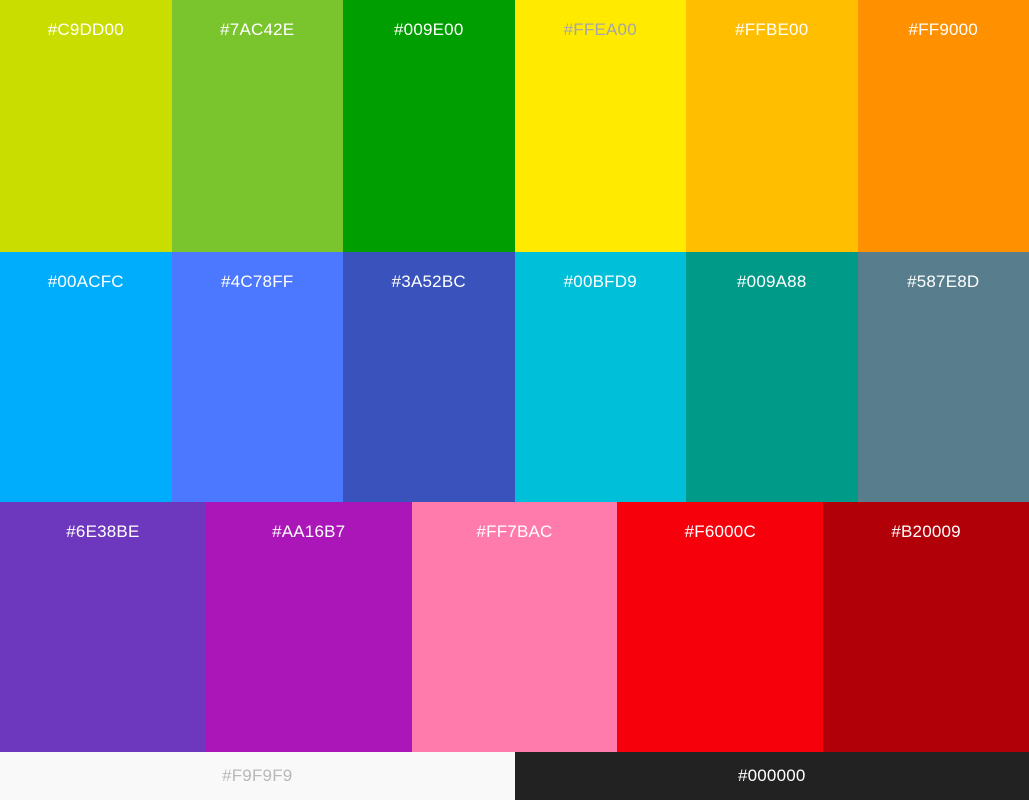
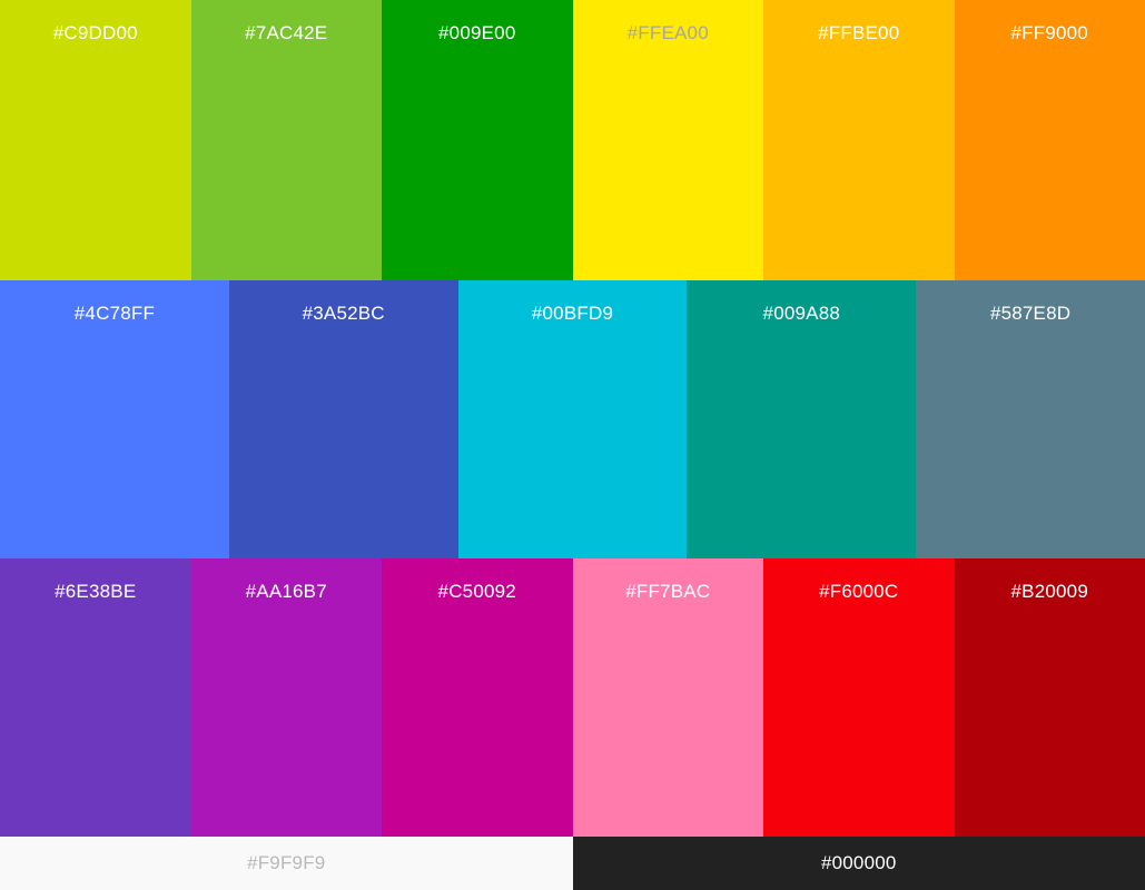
  #C9DD00
  #7AC42E
  #009E00
  #FFEA00
  #FFBE00
  #FF9000
- #00ACFC
  #4C78FF
  #3A52BC
  #00BFD9
  #009A88
  #587E8D
  #6E38BE
  #AA16B7
+ #C50092
  #FF7BAC
  #F6000C
  #B20009
  #F9F9F9
  #000000
